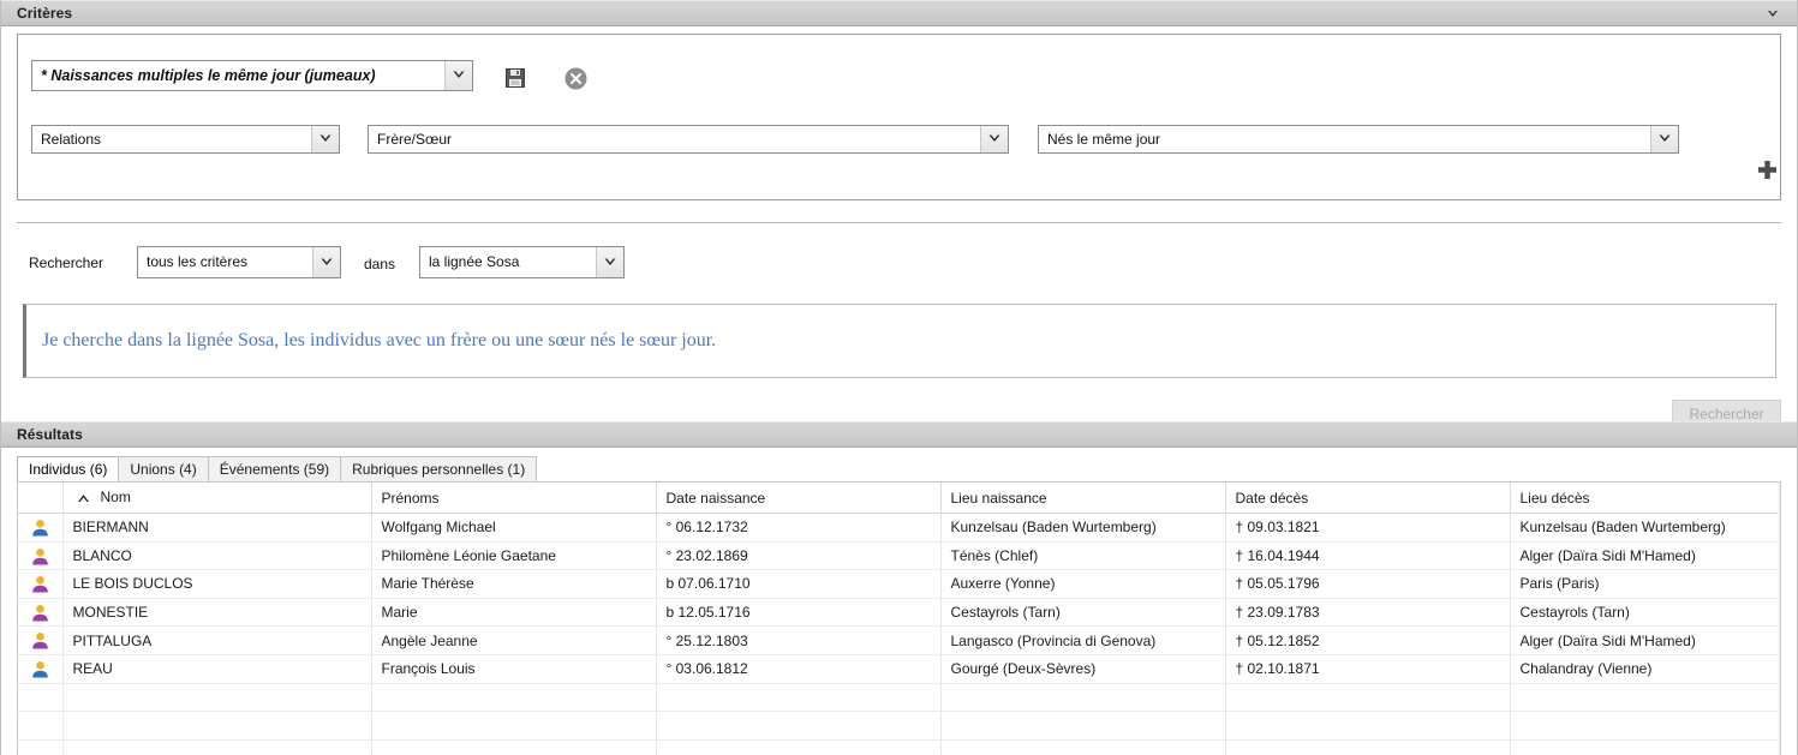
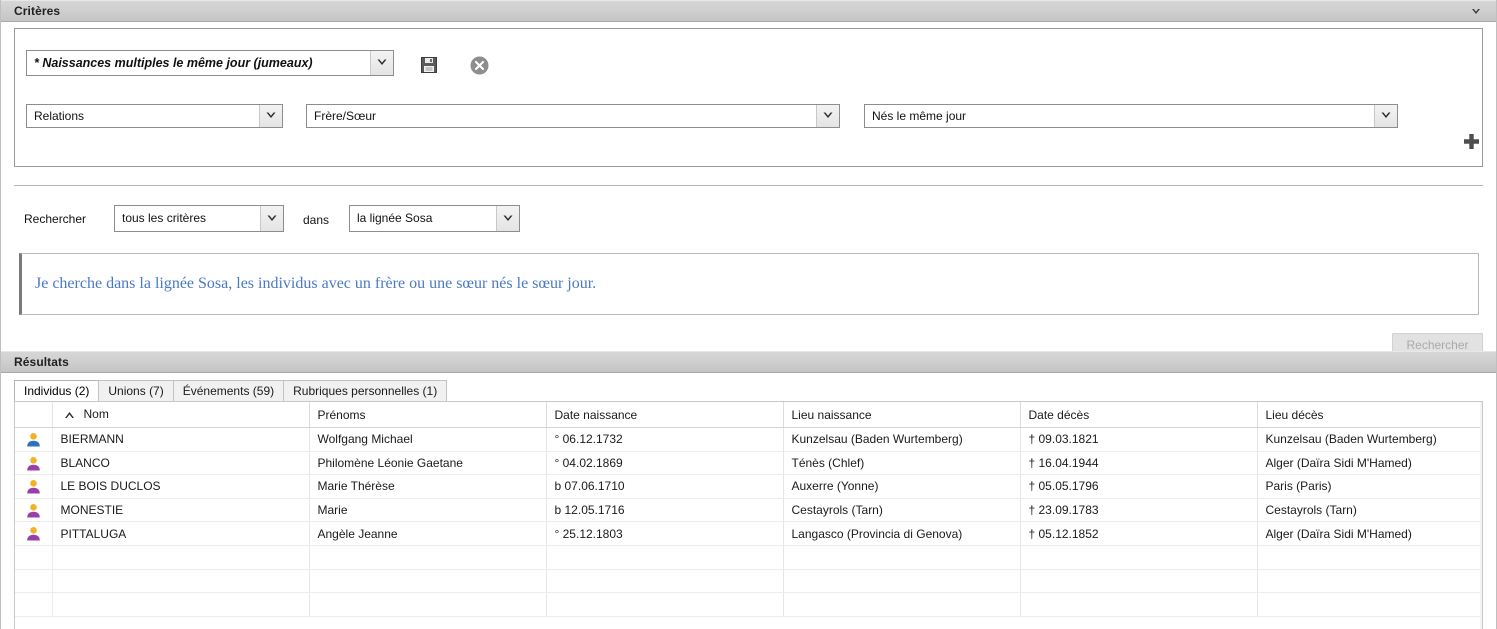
  Critères
  * Naissances multiples le même jour (jumeaux)
  Relations
  Frère/Sœur
  Nés le même jour
  Rechercher
  tous les critères
  dans
  la lignée Sosa
  Je cherche dans la lignée Sosa, les individus avec un frère ou une sœur nés le sœur jour.
  Rechercher
  Résultats
- Individus (6)
+ Individus (2)
- Unions (4)
+ Unions (7)
  Événements (59)
  Rubriques personnelles (1)
  	Nom	Prénoms	Date naissance	Lieu naissance	Date décès	Lieu décès
  	BIERMANN	Wolfgang Michael	° 06.12.1732	Kunzelsau (Baden Wurtemberg)	† 09.03.1821	Kunzelsau (Baden Wurtemberg)
- 	BLANCO	Philomène Léonie Gaetane	° 23.02.1869	Ténès (Chlef)	† 16.04.1944	Alger (Daïra Sidi M'Hamed)
+ 	BLANCO	Philomène Léonie Gaetane	° 04.02.1869	Ténès (Chlef)	† 16.04.1944	Alger (Daïra Sidi M'Hamed)
  	LE BOIS DUCLOS	Marie Thérèse	b 07.06.1710	Auxerre (Yonne)	† 05.05.1796	Paris (Paris)
  	MONESTIE	Marie	b 12.05.1716	Cestayrols (Tarn)	† 23.09.1783	Cestayrols (Tarn)
  	PITTALUGA	Angèle Jeanne	° 25.12.1803	Langasco (Provincia di Genova)	† 05.12.1852	Alger (Daïra Sidi M'Hamed)
- 	REAU	François Louis	° 03.06.1812	Gourgé (Deux-Sèvres)	† 02.10.1871	Chalandray (Vienne)
